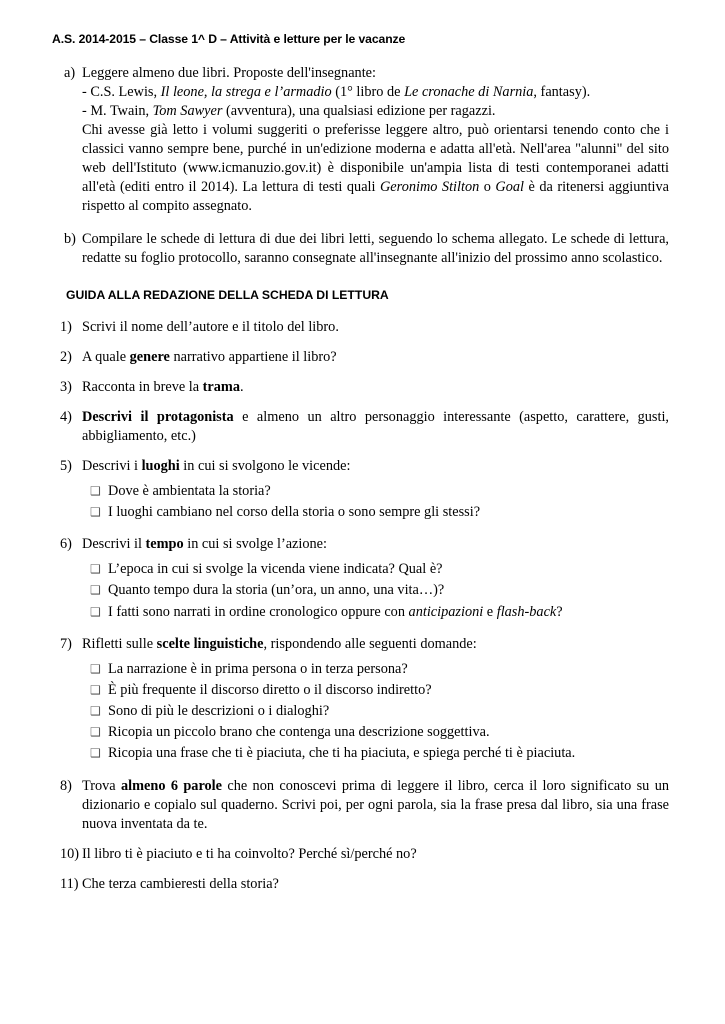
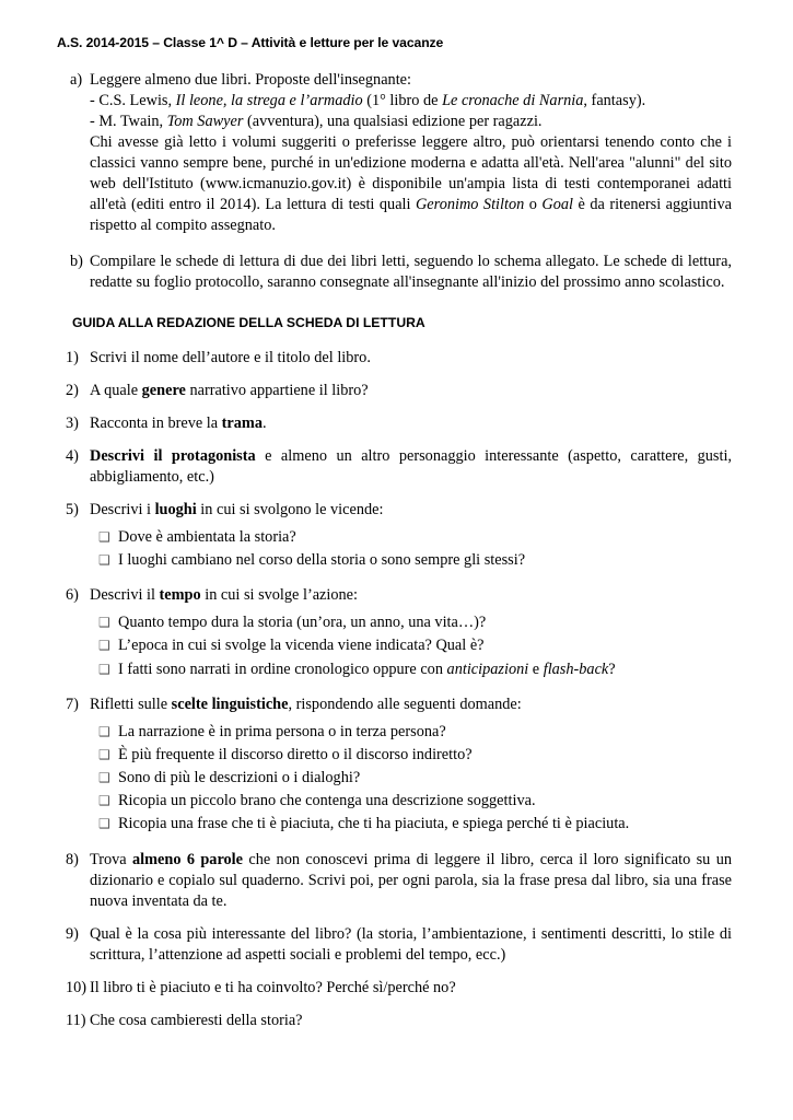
  A.S. 2014-2015 – Classe 1^ D – Attività e letture per le vacanze
  a)
  Leggere almeno due libri. Proposte dell'insegnante:
  - C.S. Lewis, Il leone, la strega e l’armadio (1° libro de Le cronache di Narnia, fantasy).
  - M. Twain, Tom Sawyer (avventura), una qualsiasi edizione per ragazzi.
  Chi avesse già letto i volumi suggeriti o preferisse leggere altro, può orientarsi tenendo conto che i classici vanno sempre bene, purché in un'edizione moderna e adatta all'età. Nell'area "alunni" del sito web dell'Istituto (www.icmanuzio.gov.it) è disponibile un'ampia lista di testi contemporanei adatti all'età (editi entro il 2014). La lettura di testi quali Geronimo Stilton o Goal è da ritenersi aggiuntiva rispetto al compito assegnato.
  b)
  Compilare le schede di lettura di due dei libri letti, seguendo lo schema allegato. Le schede di lettura, redatte su foglio protocollo, saranno consegnate all'insegnante all'inizio del prossimo anno scolastico.
  GUIDA ALLA REDAZIONE DELLA SCHEDA DI LETTURA
  1)
  Scrivi il nome dell’autore e il titolo del libro.
  2)
  A quale genere narrativo appartiene il libro?
  3)
  Racconta in breve la trama.
  4)
  Descrivi il protagonista e almeno un altro personaggio interessante (aspetto, carattere, gusti, abbigliamento, etc.)
  5)
  Descrivi i luoghi in cui si svolgono le vicende:
  ❑
  Dove è ambientata la storia?
  ❑
  I luoghi cambiano nel corso della storia o sono sempre gli stessi?
  6)
  Descrivi il tempo in cui si svolge l’azione:
  ❑
- L’epoca in cui si svolge la vicenda viene indicata? Qual è?
+ Quanto tempo dura la storia (un’ora, un anno, una vita…)?
  ❑
- Quanto tempo dura la storia (un’ora, un anno, una vita…)?
+ L’epoca in cui si svolge la vicenda viene indicata? Qual è?
  ❑
  I fatti sono narrati in ordine cronologico oppure con anticipazioni e flash-back?
  7)
  Rifletti sulle scelte linguistiche, rispondendo alle seguenti domande:
  ❑
  La narrazione è in prima persona o in terza persona?
  ❑
  È più frequente il discorso diretto o il discorso indiretto?
  ❑
  Sono di più le descrizioni o i dialoghi?
  ❑
  Ricopia un piccolo brano che contenga una descrizione soggettiva.
  ❑
  Ricopia una frase che ti è piaciuta, che ti ha piaciuta, e spiega perché ti è piaciuta.
  8)
  Trova almeno 6 parole che non conoscevi prima di leggere il libro, cerca il loro significato su un dizionario e copialo sul quaderno. Scrivi poi, per ogni parola, sia la frase presa dal libro, sia una frase nuova inventata da te.
+ 9)
+ Qual è la cosa più interessante del libro? (la storia, l’ambientazione, i sentimenti descritti, lo stile di scrittura, l’attenzione ad aspetti sociali e problemi del tempo, ecc.)
  10)
  Il libro ti è piaciuto e ti ha coinvolto? Perché sì/perché no?
  11)
- Che terza cambieresti della storia?
+ Che cosa cambieresti della storia?
